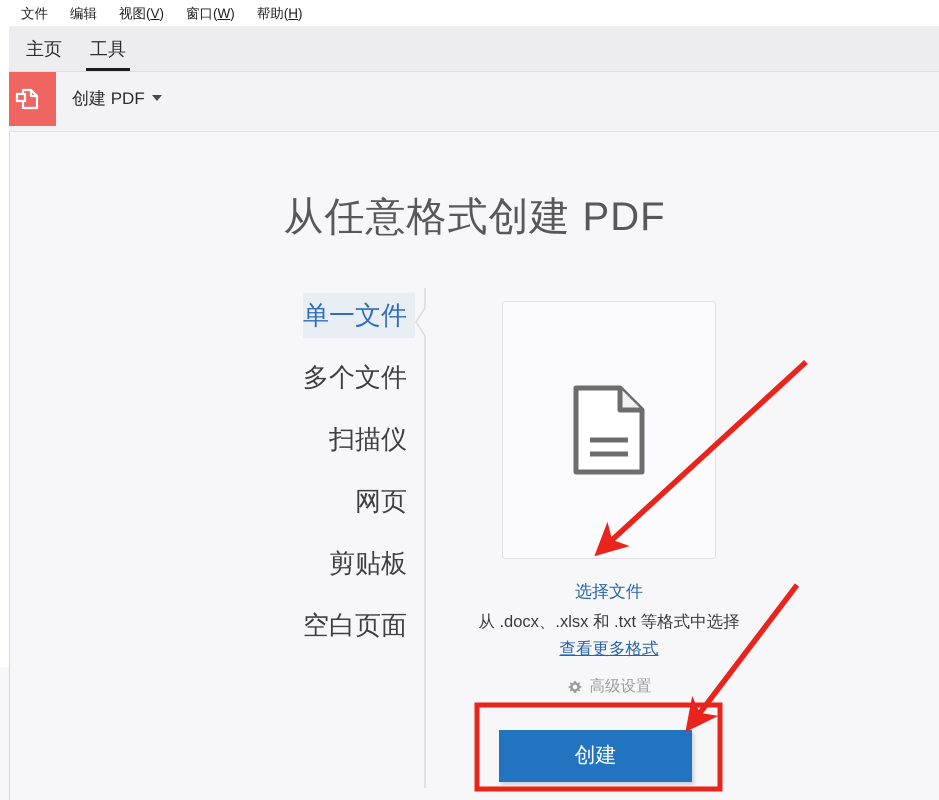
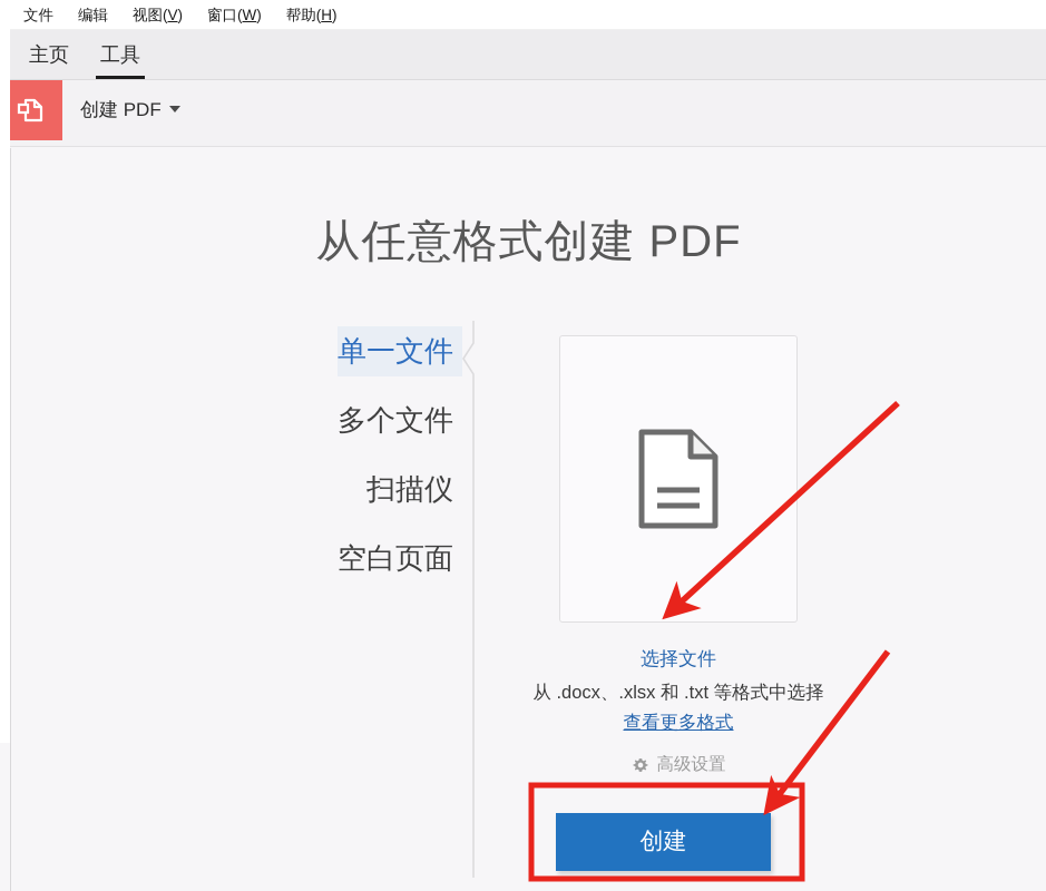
  文件
  编辑
  视图(V)
  窗口(W)
  帮助(H)
  主页
  工具
  创建 PDF
  从任意格式创建 PDF
  单一文件
  多个文件
  扫描仪
- 网页
- 剪贴板
  空白页面
  选择文件
  从 .docx、.xlsx 和 .txt 等格式中选择
  查看更多格式
  高级设置
  创建
